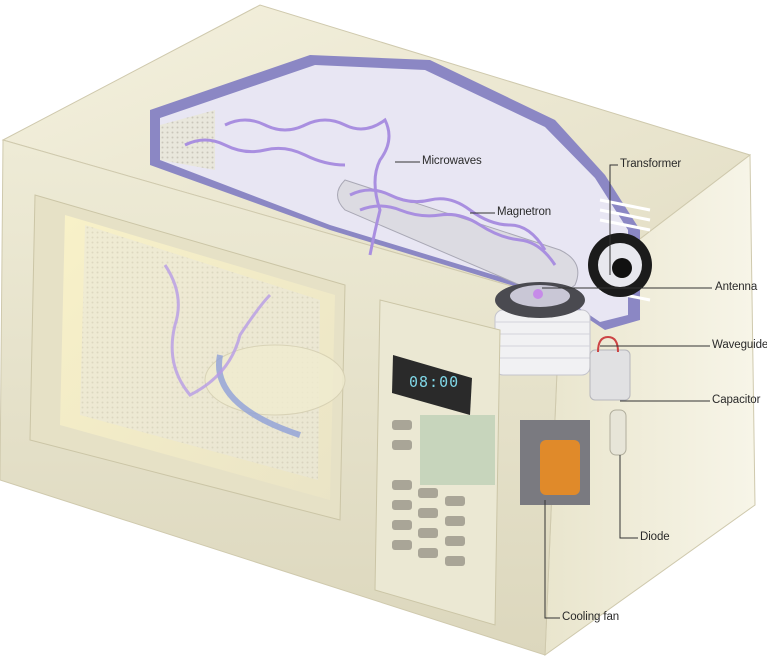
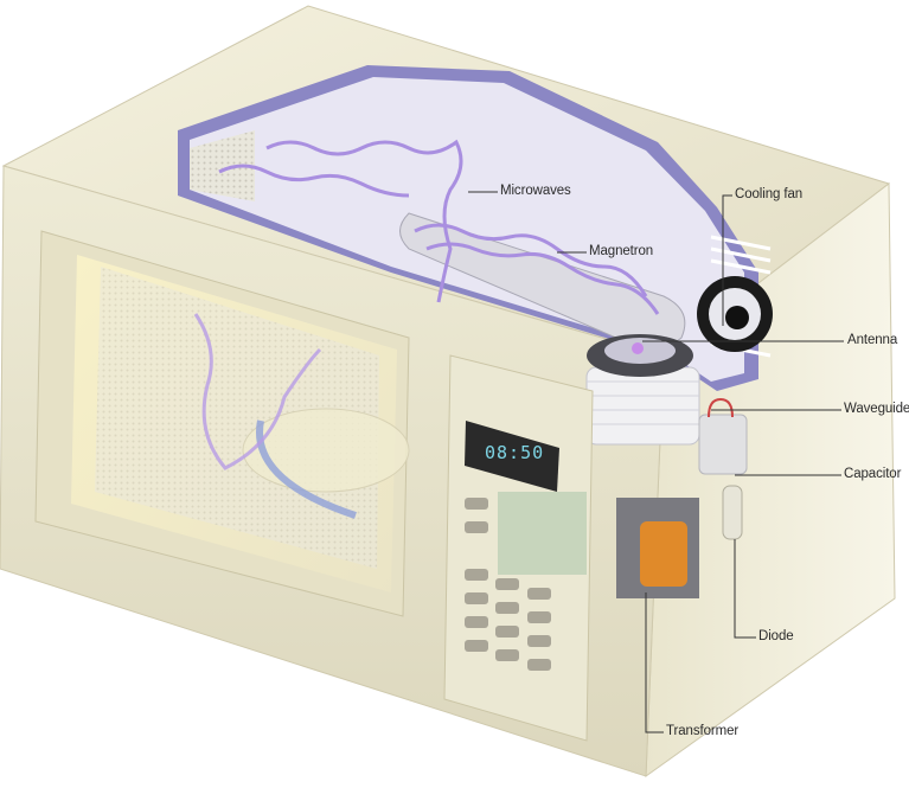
- 08:00
+ 08:50
  Microwaves
  Magnetron
- Transformer
+ Cooling fan
  Antenna
  Waveguide
  Capacitor
  Diode
- Cooling fan
+ Transformer
